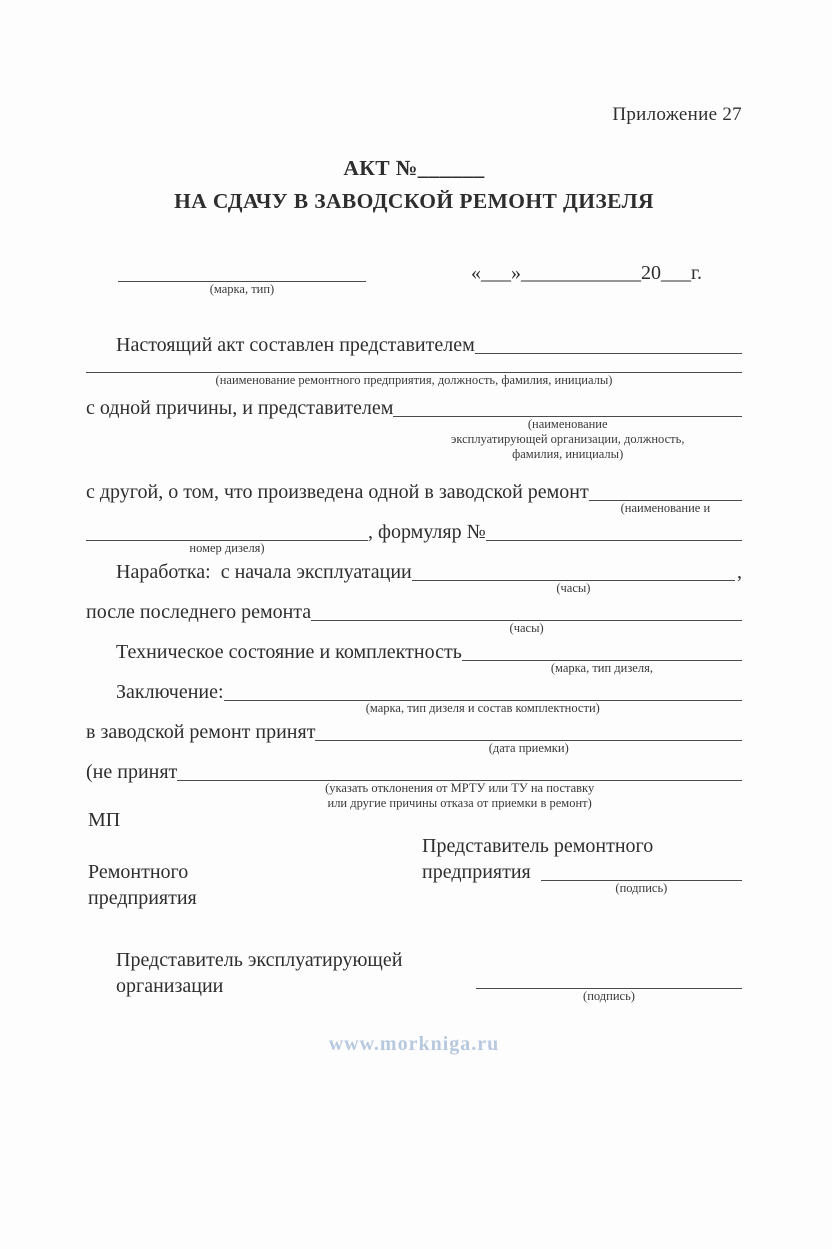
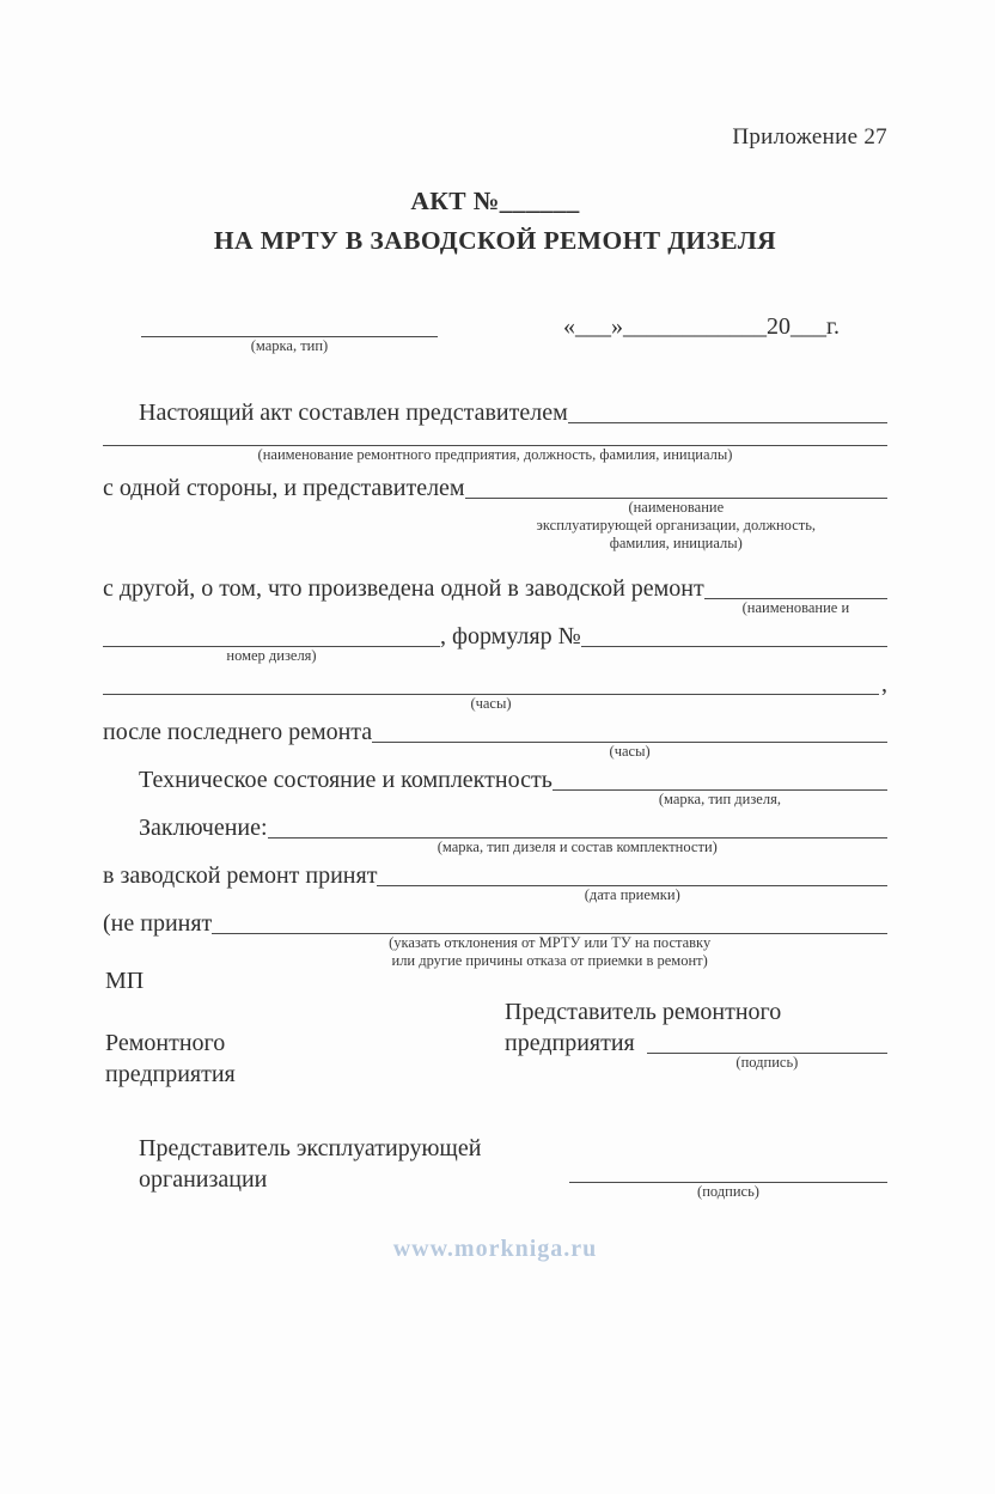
  Приложение 27
  АКТ №______
- НА СДАЧУ В ЗАВОДСКОЙ РЕМОНТ ДИЗЕЛЯ
+ НА МРТУ В ЗАВОДСКОЙ РЕМОНТ ДИЗЕЛЯ
  (марка, тип)
  «___»____________20___г.
  Настоящий акт составлен представителем
  (наименование ремонтного предприятия, должность, фамилия, инициалы)
- с одной причины, и представителем
+ с одной стороны, и представителем
  (наименование
  эксплуатирующей организации, должность,
  фамилия, инициалы)
  с другой, о том, что произведена одной в заводской ремонт
  (наименование и
  номер дизеля)
  , формуляр №
- Наработка: с начала эксплуатации
  (часы)
  ,
  после последнего ремонта
  (часы)
  Техническое состояние и комплектность
  (марка, тип дизеля,
  Заключение:
  (марка, тип дизеля и состав комплектности)
  в заводской ремонт принят
  (дата приемки)
  (не принят
  (указать отклонения от МРТУ или ТУ на поставку
  или другие причины отказа от приемки в ремонт)
  МП
  Ремонтного
  предприятия
  Представитель ремонтного
  предприятия
  (подпись)
  Представитель эксплуатирующей
  организации
  (подпись)
  www.morkniga.ru
